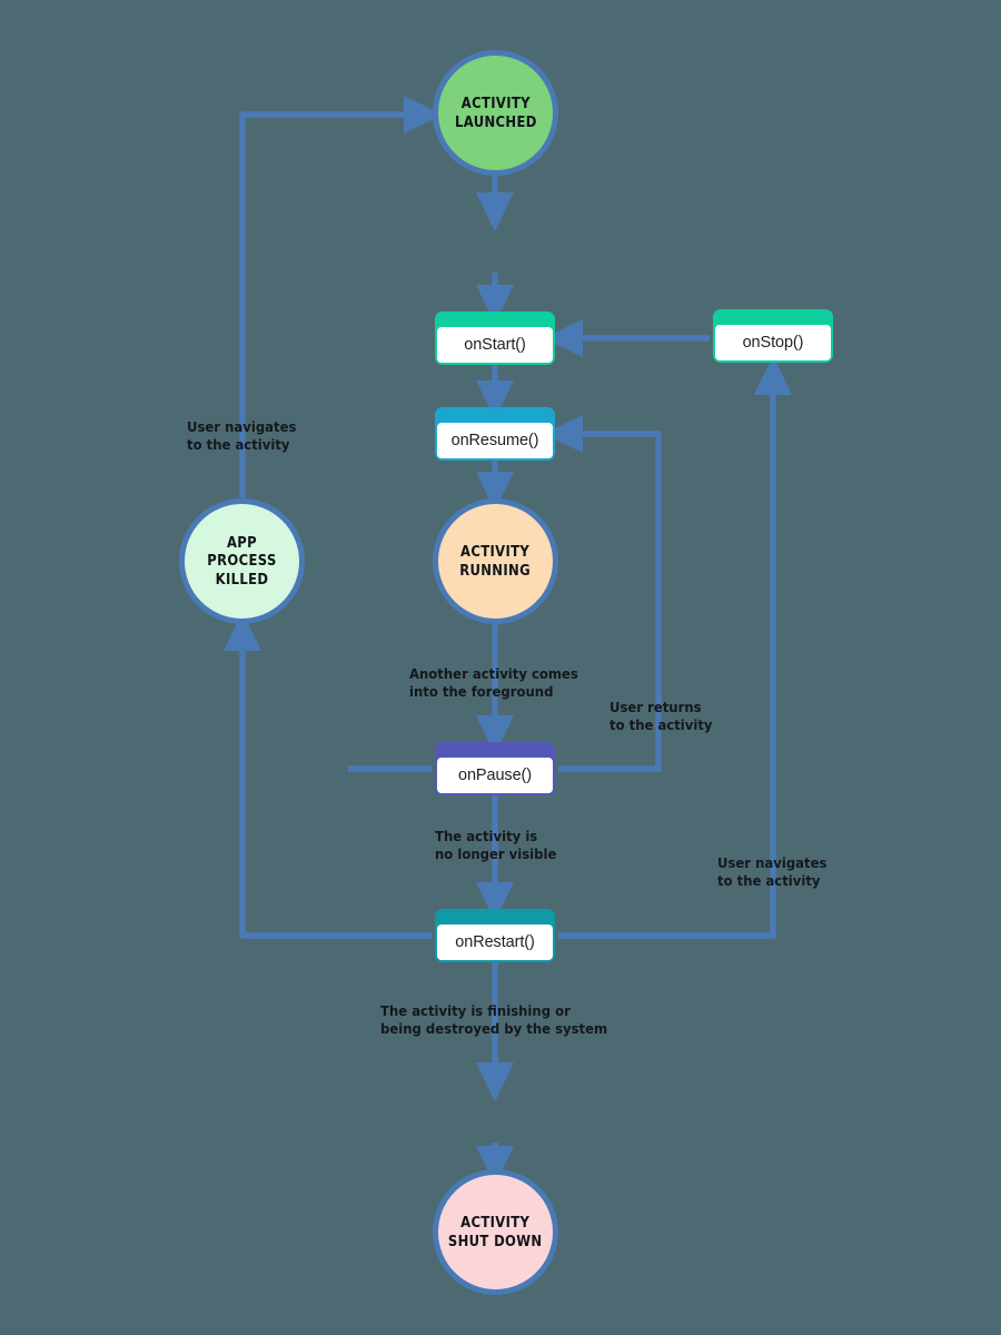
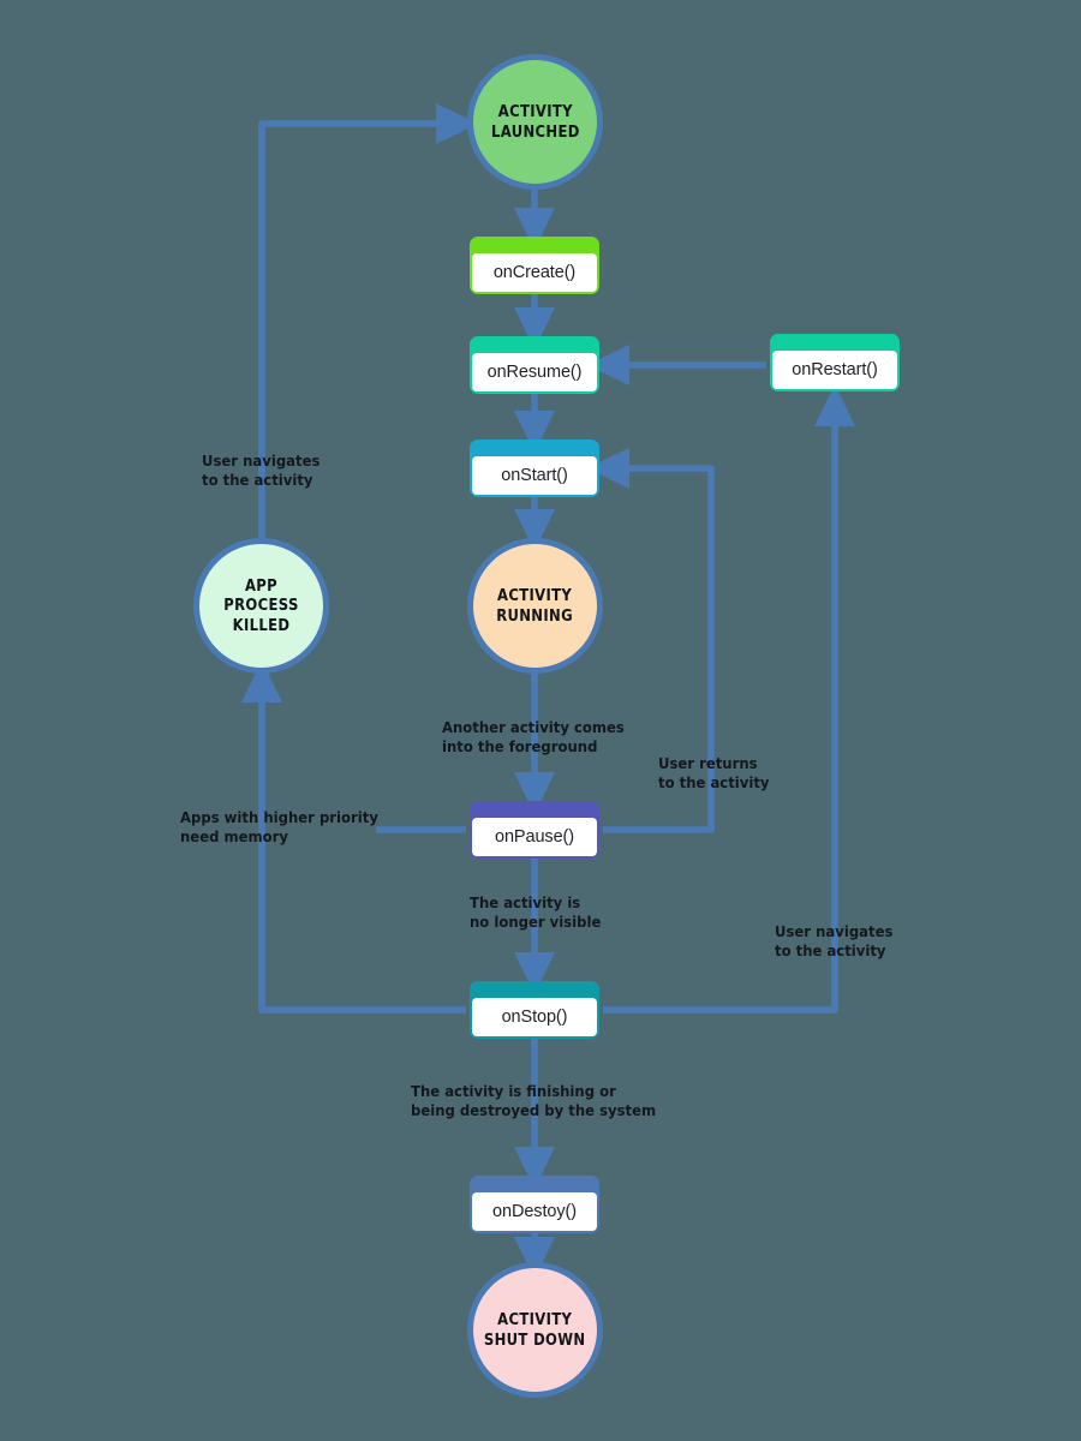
  ACTIVITY
  LAUNCHED
  APP PROCESS
  KILLED
  ACTIVITY
  RUNNING
  ACTIVITY
  SHUT DOWN
+ onCreate()
- onStart()
+ onResume()
- onStop()
+ onRestart()
- onResume()
+ onStart()
  onPause()
- onRestart()
+ onStop()
+ onDestoy()
  User navigates
  to the activity
  Another activity comes
  into the foreground
  User returns
  to the activity
+ Apps with higher priority
+ need memory
  The activity is
  no longer visible
  User navigates
  to the activity
  The activity is finishing or
  being destroyed by the system
